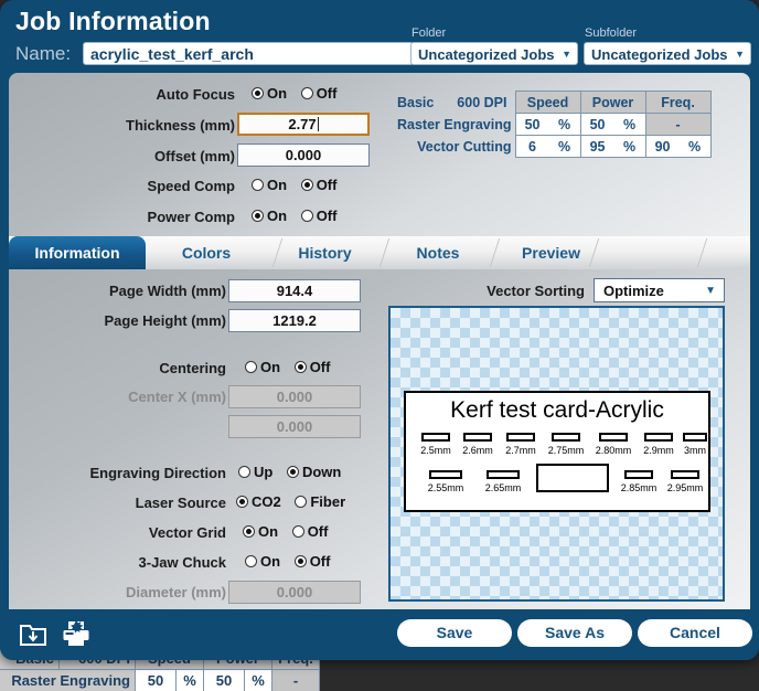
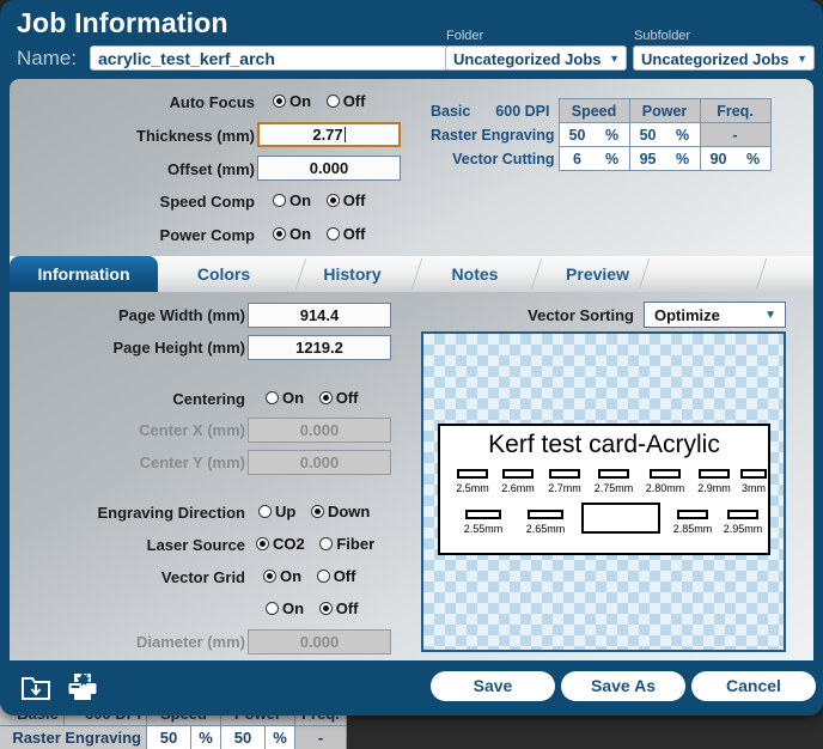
  Raster Engraving	50	%	50	%	-
  Job Information
  Name:
  acrylic_test_kerf_arch
  Folder
  Uncategorized Jobs
  ▼
  Subfolder
  Uncategorized Jobs
  ▼
  Auto Focus
  On
  Off
  Thickness (mm)
  2.77
  Offset (mm)
  0.000
  Speed Comp
  On
  Off
  Power Comp
  On
  Off
  Basic	600 DPI	Speed	Power	Freq.
  Raster Engraving	50	%	50	%	-
  Vector Cutting	6	%	95	%	90	%
  Information
  Colors
  History
  Notes
  Preview
  Page Width (mm)
  914.4
  Page Height (mm)
  1219.2
  Centering
  On
  Off
  Center X (mm)
  0.000
+ Center Y (mm)
  0.000
  Engraving Direction
  Up
  Down
  Laser Source
  CO2
  Fiber
  Vector Grid
  On
  Off
- 3-Jaw Chuck
  On
  Off
  Diameter (mm)
  0.000
  Vector Sorting
  Optimize
  ▼
  Kerf test card-Acrylic
  2.5mm
  2.6mm
  2.7mm
  2.75mm
  2.80mm
  2.9mm
  3mm
  2.55mm
  2.65mm
  2.85mm
  2.95mm
  Save
  Save As
  Cancel
